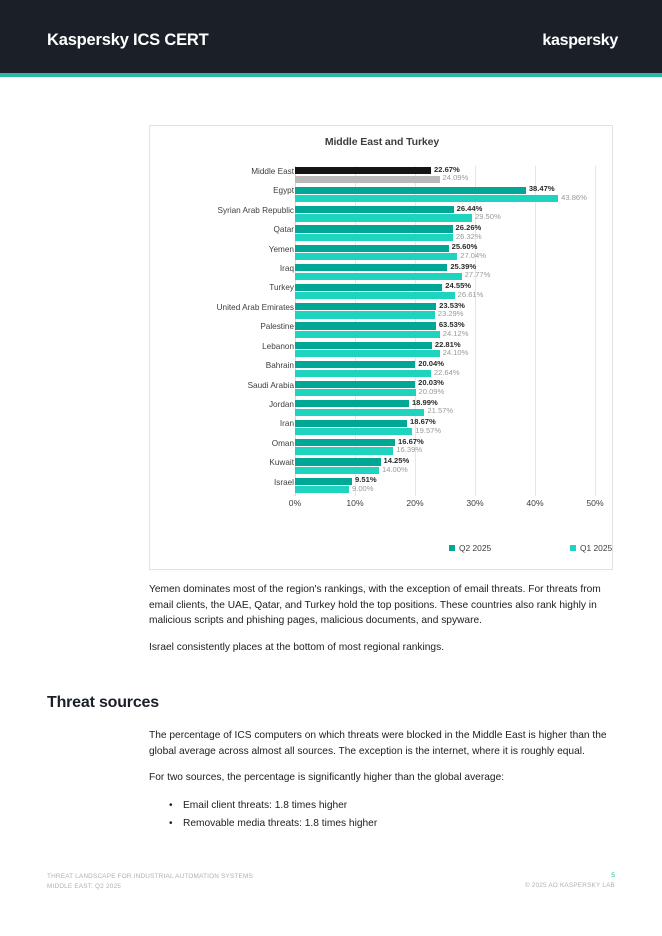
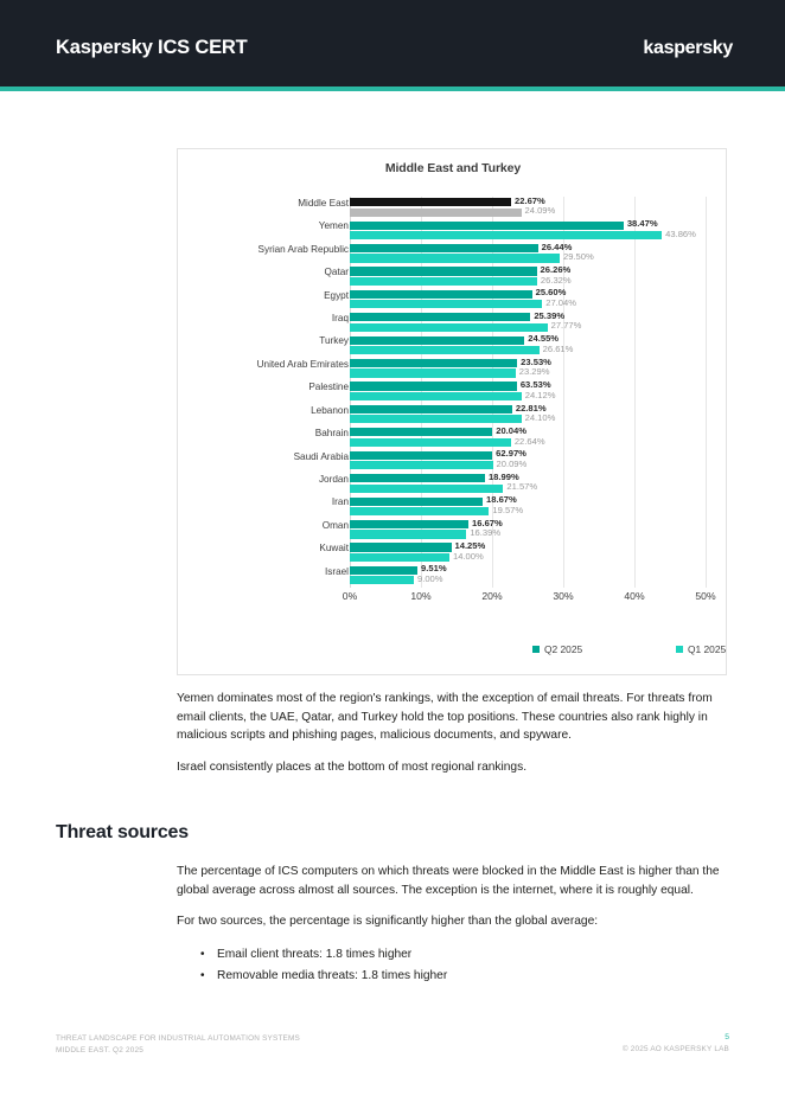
  Kaspersky ICS CERT
  kaspersky
  Middle East and Turkey
  Middle East
  22.67%
  24.09%
- Egypt
+ Yemen
  38.47%
  43.86%
  Syrian Arab Republic
  26.44%
  29.50%
  Qatar
  26.26%
  26.32%
- Yemen
+ Egypt
  25.60%
  27.04%
  Iraq
  25.39%
  27.77%
  Turkey
  24.55%
  26.61%
  United Arab Emirates
  23.53%
  23.29%
  Palestine
  63.53%
  24.12%
  Lebanon
  22.81%
  24.10%
  Bahrain
  20.04%
  22.64%
  Saudi Arabia
- 20.03%
+ 62.97%
  20.09%
  Jordan
  18.99%
  21.57%
  Iran
  18.67%
  19.57%
  Oman
  16.67%
  16.39%
  Kuwait
  14.25%
  14.00%
  Israel
  9.51%
  9.00%
  0%
  10%
  20%
  30%
  40%
  50%
  Q2 2025
  Q1 2025
  Yemen dominates most of the region's rankings, with the exception of email threats. For threats from email clients, the UAE, Qatar, and Turkey hold the top positions. These countries also rank highly in malicious scripts and phishing pages, malicious documents, and spyware.
  Israel consistently places at the bottom of most regional rankings.
  Threat sources
  The percentage of ICS computers on which threats were blocked in the Middle East is higher than the global average across almost all sources. The exception is the internet, where it is roughly equal.
  For two sources, the percentage is significantly higher than the global average:
  Email client threats: 1.8 times higher
  Removable media threats: 1.8 times higher
